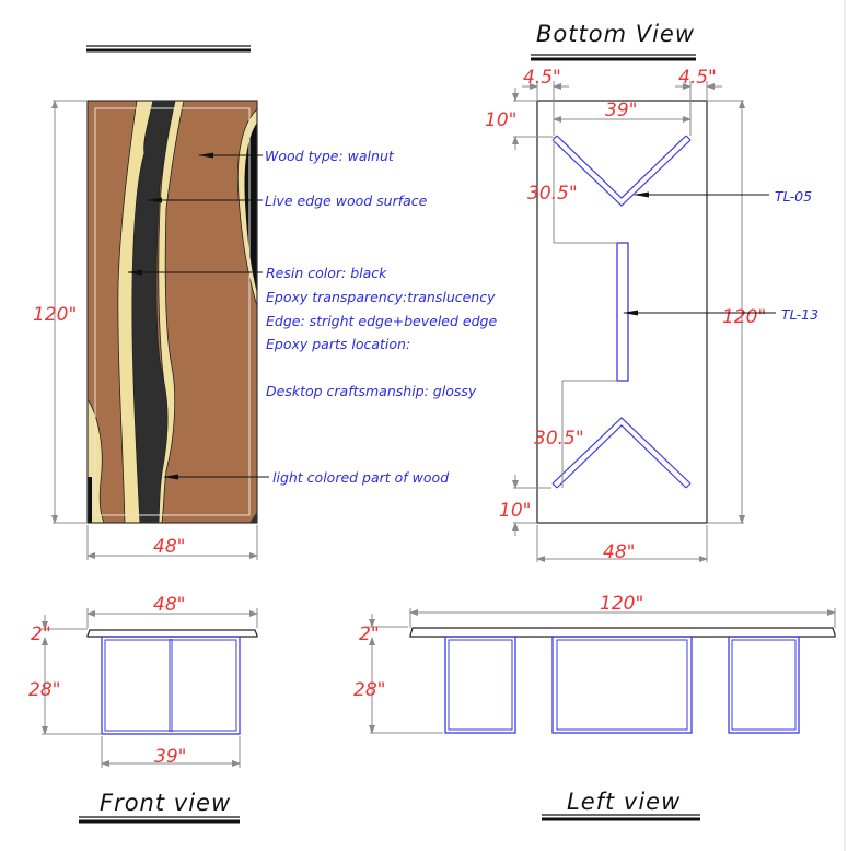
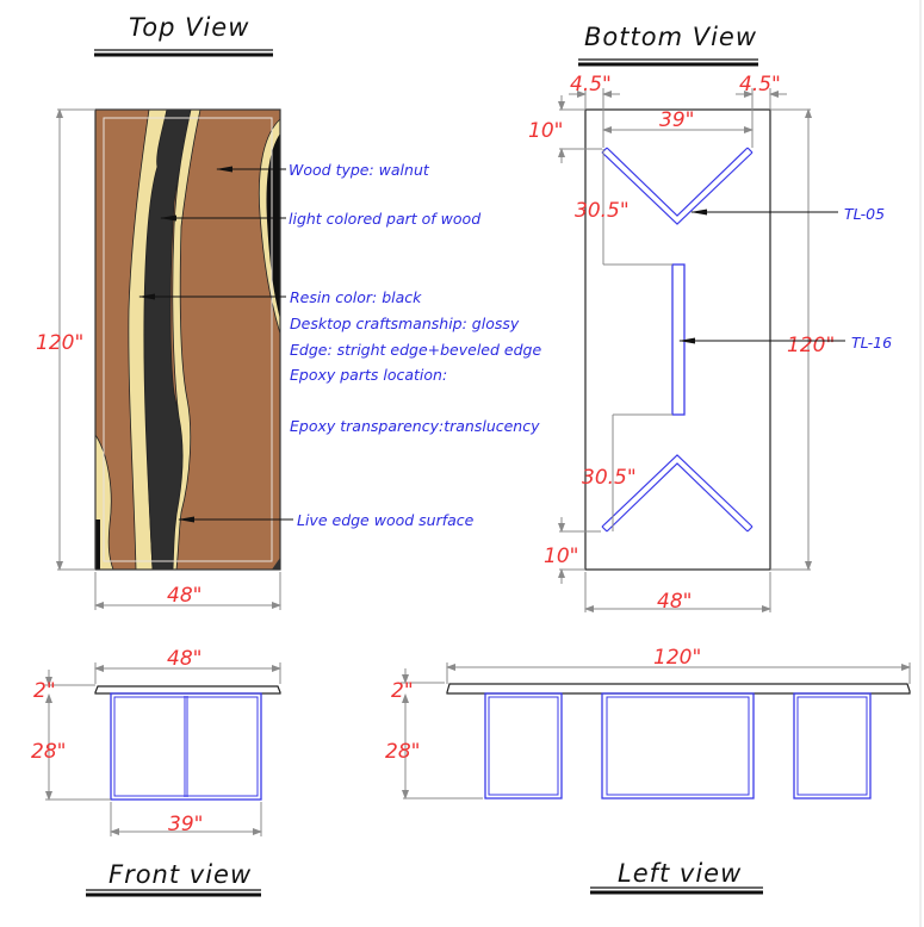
+ Top View
  120"
  48"
  Wood type: walnut
- Live edge wood surface
+ light colored part of wood
  Resin color: black
- Epoxy transparency:translucency
+ Desktop craftsmanship: glossy
  Edge: stright edge+beveled edge
  Epoxy parts location:
- Desktop craftsmanship: glossy
+ Epoxy transparency:translucency
- light colored part of wood
+ Live edge wood surface
  Bottom View
  4.5"
  4.5"
  39"
  10"
  30.5"
  30.5"
  10"
  120"
  48"
  TL-05
- TL-13
+ TL-16
  48"
  2"
  28"
  39"
  Front view
  120"
  2"
  28"
  Left view
